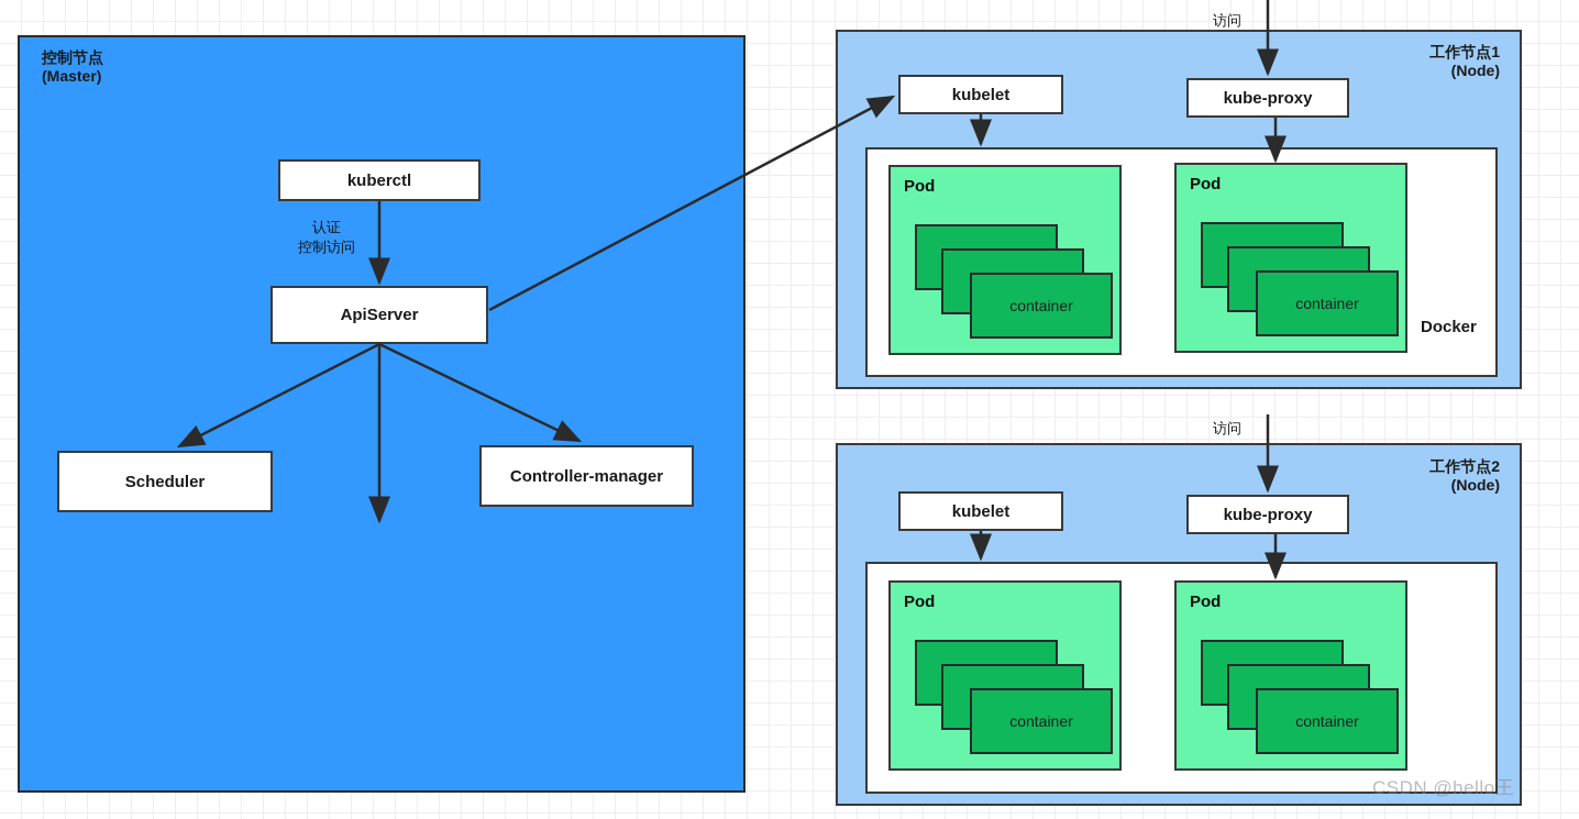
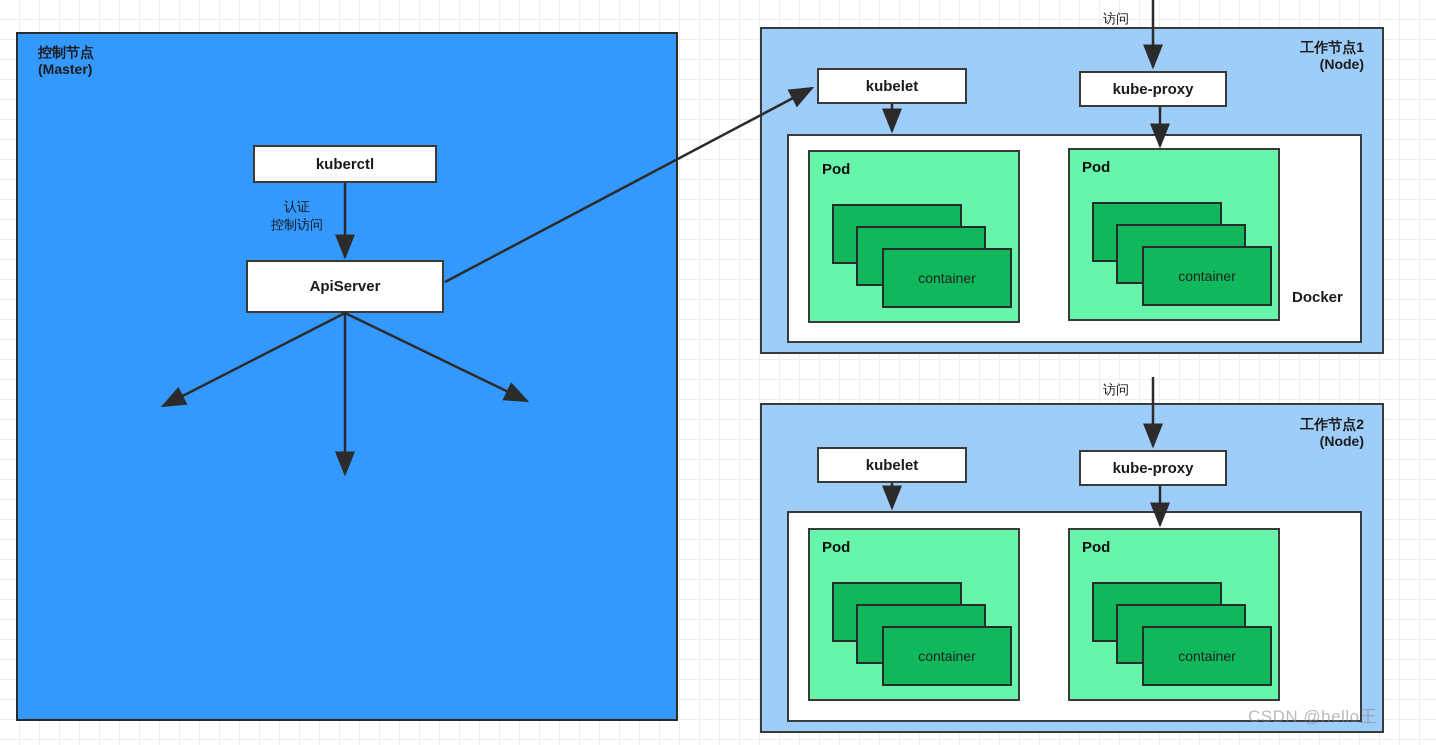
  控制节点
  (Master)
  工作节点1
  (Node)
  Docker
  工作节点2
  (Node)
  kuberctl
  ApiServer
- Scheduler
- Controller-manager
  认证
  控制访问
  kubelet
  kube-proxy
  访问
  Pod
  container
  Pod
  container
  kubelet
  kube-proxy
  访问
  Pod
  container
  Pod
  container
  CSDN @hello王
